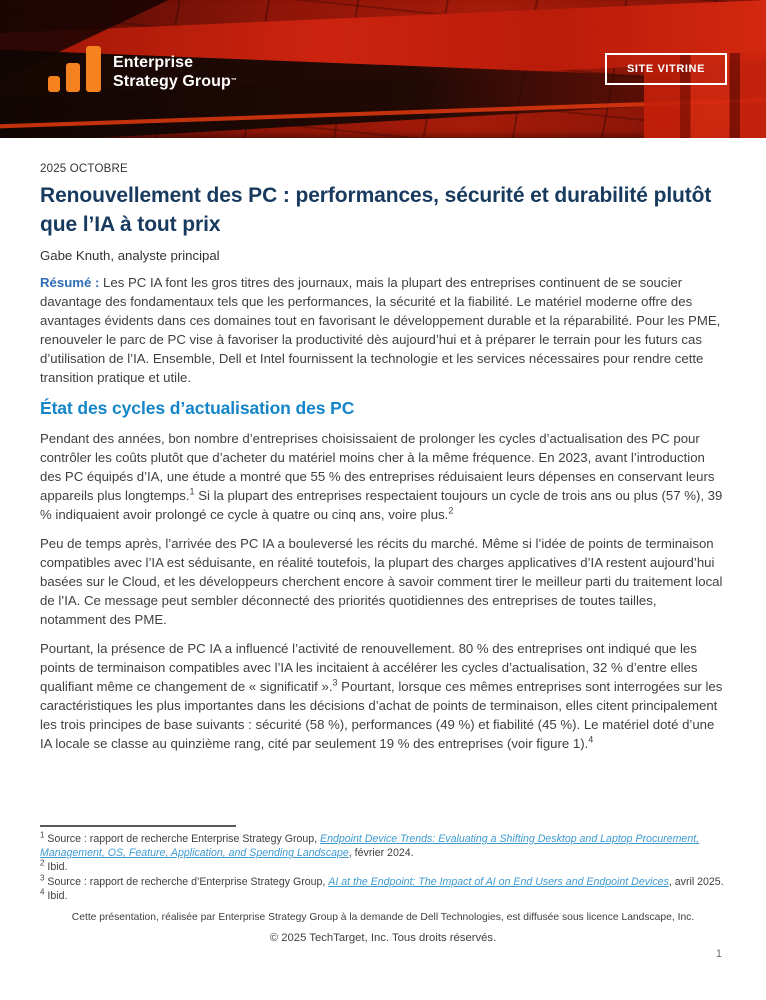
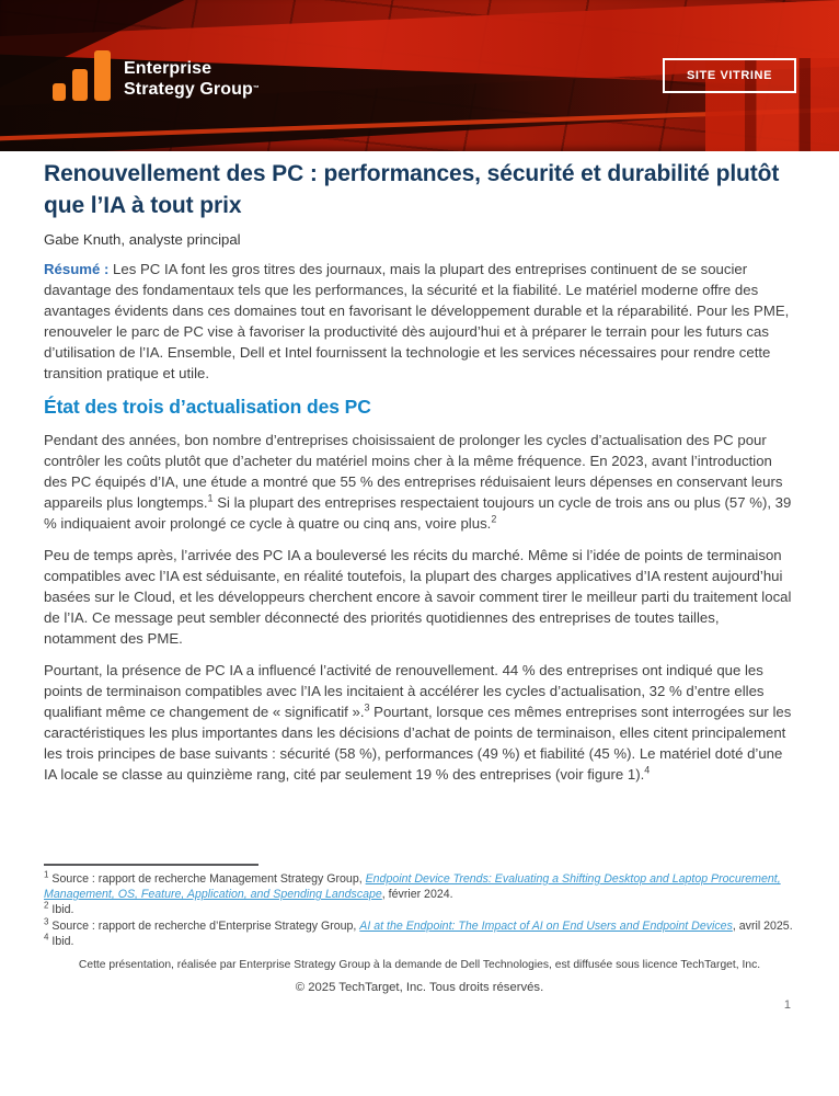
  Enterprise
  Strategy Group
  SITE VITRINE
- 2025 OCTOBRE
  Renouvellement des PC : performances, sécurité et durabilité plutôt que l’IA à tout prix
  Gabe Knuth, analyste principal
  Résumé : Les PC IA font les gros titres des journaux, mais la plupart des entreprises continuent de se soucier davantage des fondamentaux tels que les performances, la sécurité et la fiabilité. Le matériel moderne offre des avantages évidents dans ces domaines tout en favorisant le développement durable et la réparabilité. Pour les PME, renouveler le parc de PC vise à favoriser la productivité dès aujourd’hui et à préparer le terrain pour les futurs cas d’utilisation de l’IA. Ensemble, Dell et Intel fournissent la technologie et les services nécessaires pour rendre cette transition pratique et utile.
- État des cycles d’actualisation des PC
+ État des trois d’actualisation des PC
  Pendant des années, bon nombre d’entreprises choisissaient de prolonger les cycles d’actualisation des PC pour contrôler les coûts plutôt que d’acheter du matériel moins cher à la même fréquence. En 2023, avant l’introduction des PC équipés d’IA, une étude a montré que 55 % des entreprises réduisaient leurs dépenses en conservant leurs appareils plus longtemps.1 Si la plupart des entreprises respectaient toujours un cycle de trois ans ou plus (57 %), 39 % indiquaient avoir prolongé ce cycle à quatre ou cinq ans, voire plus.2
  Peu de temps après, l’arrivée des PC IA a bouleversé les récits du marché. Même si l’idée de points de terminaison compatibles avec l’IA est séduisante, en réalité toutefois, la plupart des charges applicatives d’IA restent aujourd’hui basées sur le Cloud, et les développeurs cherchent encore à savoir comment tirer le meilleur parti du traitement local de l’IA. Ce message peut sembler déconnecté des priorités quotidiennes des entreprises de toutes tailles, notamment des PME.
- Pourtant, la présence de PC IA a influencé l’activité de renouvellement. 80 % des entreprises ont indiqué que les points de terminaison compatibles avec l’IA les incitaient à accélérer les cycles d’actualisation, 32 % d’entre elles qualifiant même ce changement de « significatif ».3 Pourtant, lorsque ces mêmes entreprises sont interrogées sur les caractéristiques les plus importantes dans les décisions d’achat de points de terminaison, elles citent principalement les trois principes de base suivants : sécurité (58 %), performances (49 %) et fiabilité (45 %). Le matériel doté d’une IA locale se classe au quinzième rang, cité par seulement 19 % des entreprises (voir figure 1).4
+ Pourtant, la présence de PC IA a influencé l’activité de renouvellement. 44 % des entreprises ont indiqué que les points de terminaison compatibles avec l’IA les incitaient à accélérer les cycles d’actualisation, 32 % d’entre elles qualifiant même ce changement de « significatif ».3 Pourtant, lorsque ces mêmes entreprises sont interrogées sur les caractéristiques les plus importantes dans les décisions d’achat de points de terminaison, elles citent principalement les trois principes de base suivants : sécurité (58 %), performances (49 %) et fiabilité (45 %). Le matériel doté d’une IA locale se classe au quinzième rang, cité par seulement 19 % des entreprises (voir figure 1).4
- 1 Source : rapport de recherche Enterprise Strategy Group, Endpoint Device Trends: Evaluating a Shifting Desktop and Laptop Procurement, Management, OS, Feature, Application, and Spending Landscape, février 2024.
+ 1 Source : rapport de recherche Management Strategy Group, Endpoint Device Trends: Evaluating a Shifting Desktop and Laptop Procurement, Management, OS, Feature, Application, and Spending Landscape, février 2024.
  2 Ibid.
  3 Source : rapport de recherche d’Enterprise Strategy Group, AI at the Endpoint: The Impact of AI on End Users and Endpoint Devices, avril 2025.
  4 Ibid.
- Cette présentation, réalisée par Enterprise Strategy Group à la demande de Dell Technologies, est diffusée sous licence Landscape, Inc.
+ Cette présentation, réalisée par Enterprise Strategy Group à la demande de Dell Technologies, est diffusée sous licence TechTarget, Inc.
  © 2025 TechTarget, Inc. Tous droits réservés.
  1
